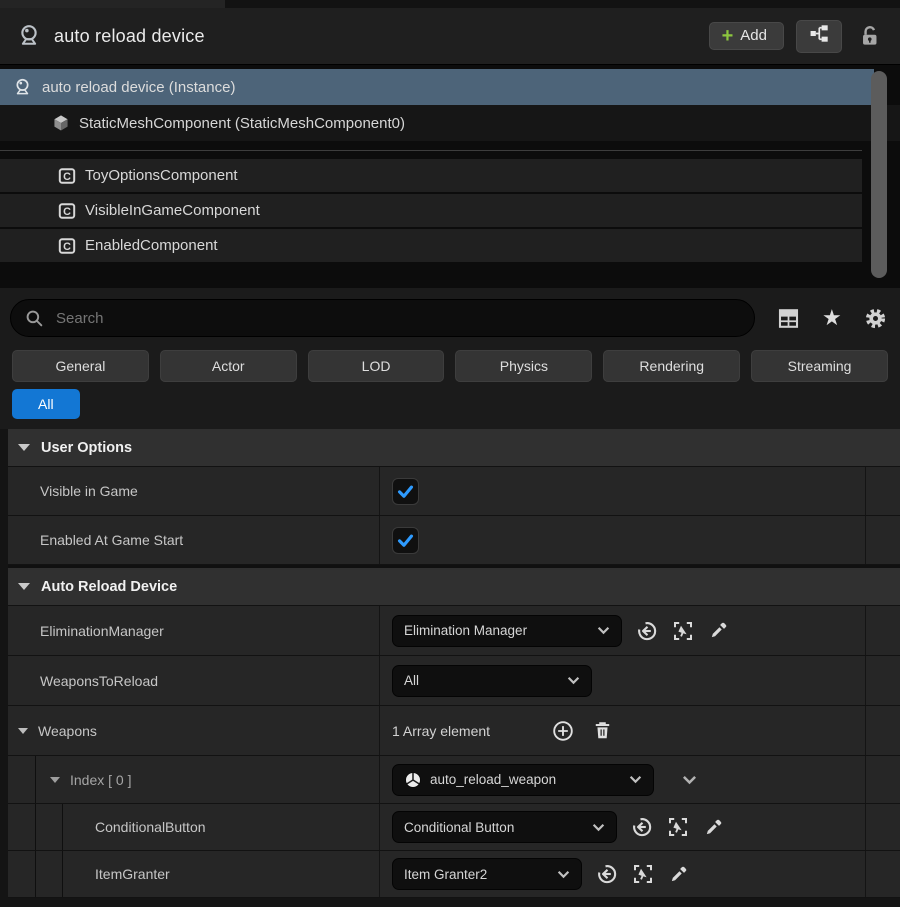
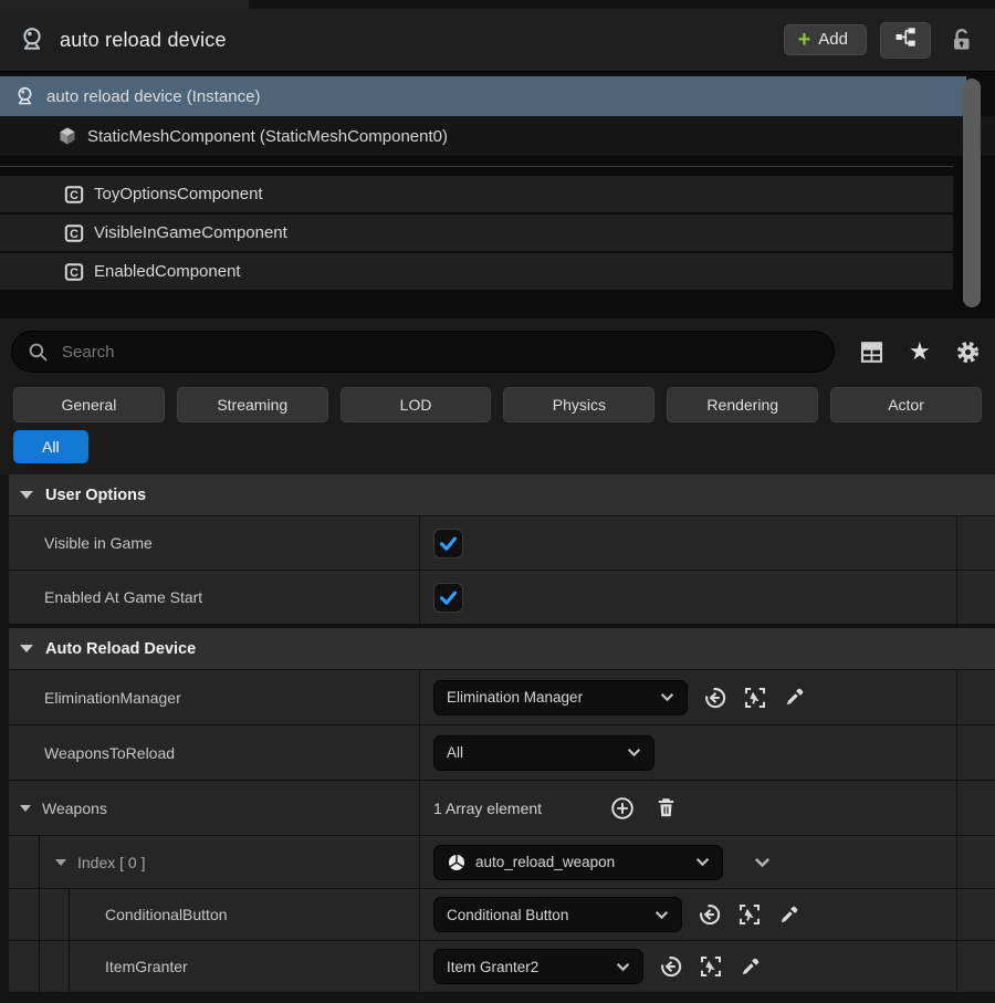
  auto reload device
  +
  Add
  auto reload device (Instance)
  StaticMeshComponent (StaticMeshComponent0)
  C
  ToyOptionsComponent
  C
  VisibleInGameComponent
  C
  EnabledComponent
  Search
  ★
  General
- Actor
+ Streaming
  LOD
  Physics
  Rendering
- Streaming
+ Actor
  All
  User Options
  Visible in Game
  Enabled At Game Start
  Auto Reload Device
  EliminationManager
  Elimination Manager
  WeaponsToReload
  All
  Weapons
  1 Array element
  Index [ 0 ]
  auto_reload_weapon
  ConditionalButton
  Conditional Button
  ItemGranter
  Item Granter2
